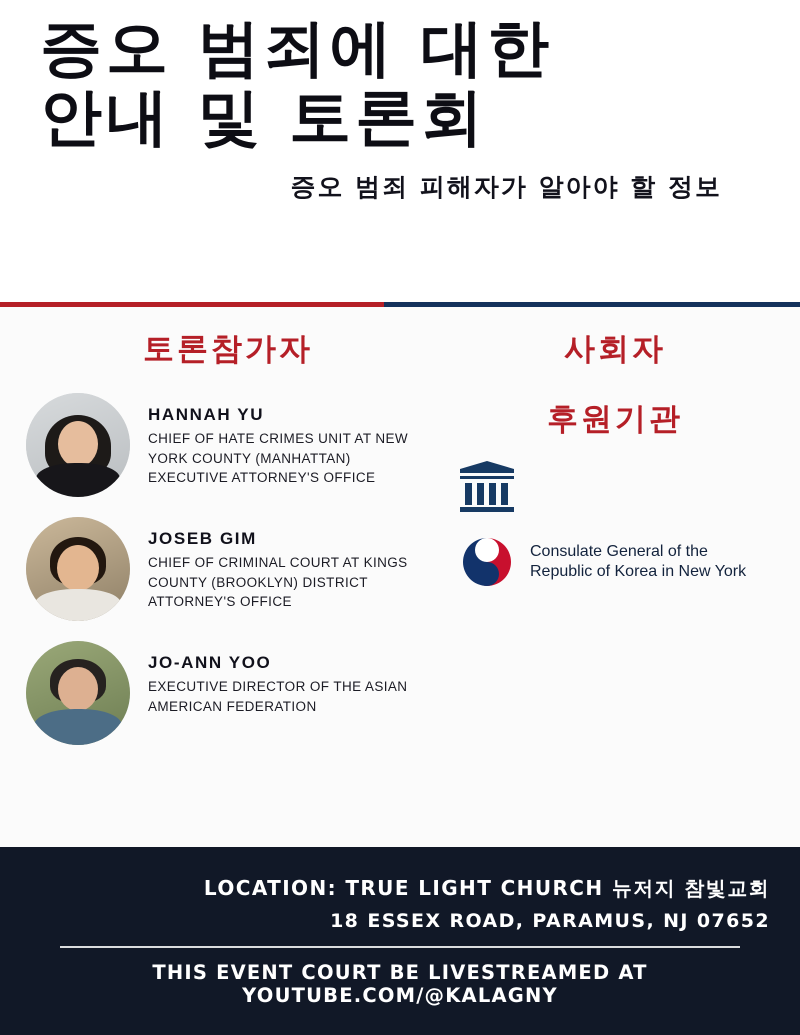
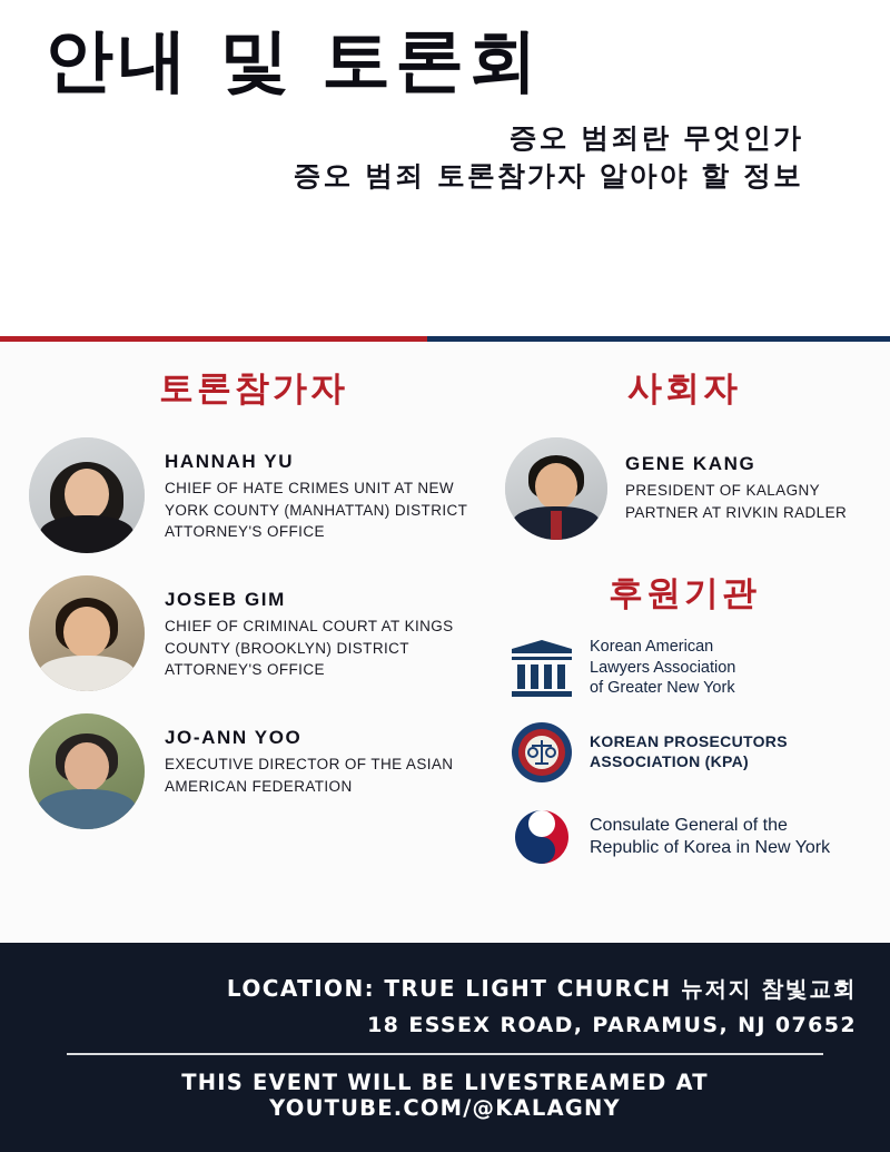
- 증오 범죄에 대한
  안내 및 토론회
+ 증오 범죄란 무엇인가
- 증오 범죄 피해자가 알아야 할 정보
+ 증오 범죄 토론참가자 알아야 할 정보
  토론참가자
  HANNAH YU
- CHIEF OF HATE CRIMES UNIT AT NEW YORK COUNTY (MANHATTAN) EXECUTIVE ATTORNEY'S OFFICE
+ CHIEF OF HATE CRIMES UNIT AT NEW YORK COUNTY (MANHATTAN) DISTRICT ATTORNEY'S OFFICE
  JOSEB GIM
  CHIEF OF CRIMINAL COURT AT KINGS COUNTY (BROOKLYN) DISTRICT ATTORNEY'S OFFICE
  JO-ANN YOO
  EXECUTIVE DIRECTOR OF THE ASIAN AMERICAN FEDERATION
  사회자
+ GENE KANG
+ PRESIDENT OF KALAGNY PARTNER AT RIVKIN RADLER
  후원기관
+ Korean American
+ Lawyers Association
+ of Greater New York
+ KOREAN PROSECUTORS
+ ASSOCIATION (KPA)
  Consulate General of the
  Republic of Korea in New York
  LOCATION: TRUE LIGHT CHURCH 뉴저지 참빛교회
  18 ESSEX ROAD, PARAMUS, NJ 07652
- THIS EVENT COURT BE LIVESTREAMED AT YOUTUBE.COM/@KALAGNY
+ THIS EVENT WILL BE LIVESTREAMED AT YOUTUBE.COM/@KALAGNY
